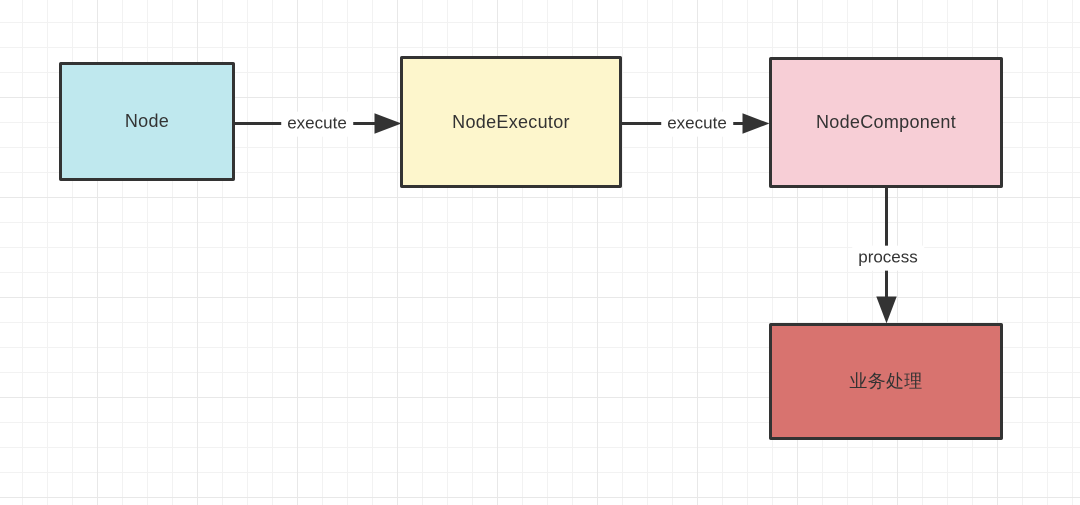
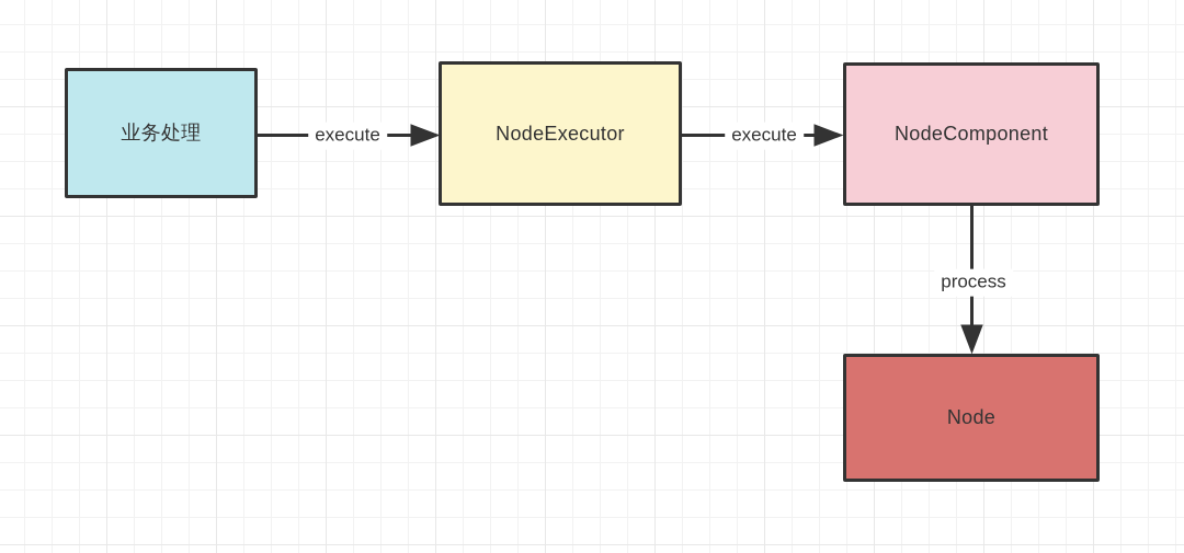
- Node
+ 业务处理
  NodeExecutor
  NodeComponent
- 业务处理
+ Node
  execute
  execute
  process
